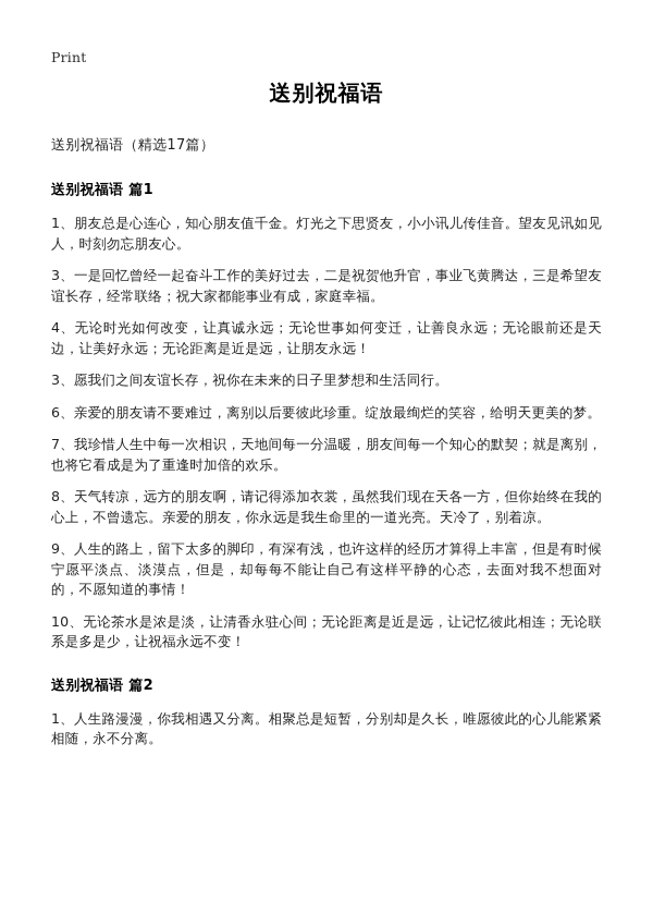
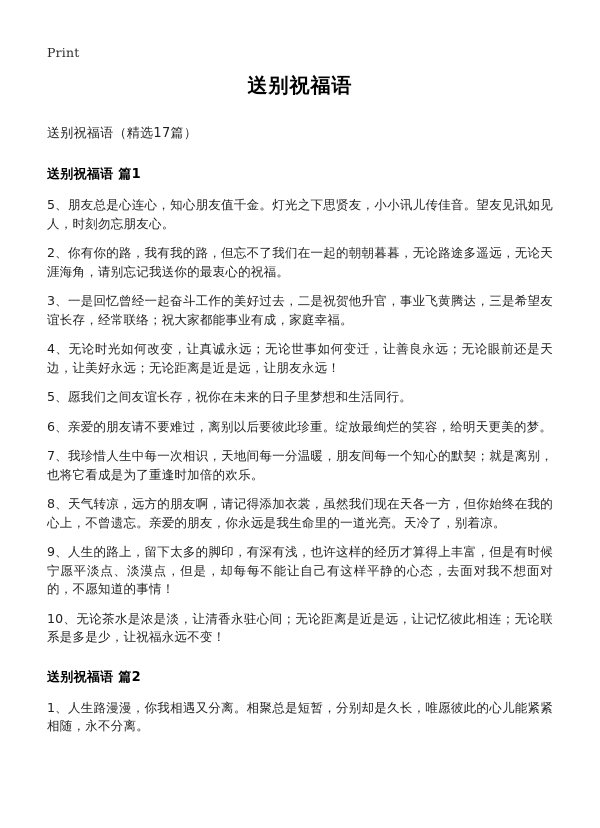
  Print
  送别祝福语
  送别祝福语（精选17篇）
  送别祝福语 篇1
- 1、朋友总是心连心，知心朋友值千金。灯光之下思贤友，小小讯儿传佳音。望友见讯如见人，时刻勿忘朋友心。
+ 5、朋友总是心连心，知心朋友值千金。灯光之下思贤友，小小讯儿传佳音。望友见讯如见人，时刻勿忘朋友心。
+ 2、你有你的路，我有我的路，但忘不了我们在一起的朝朝暮暮，无论路途多遥远，无论天涯海角，请别忘记我送你的最衷心的祝福。
  3、一是回忆曾经一起奋斗工作的美好过去，二是祝贺他升官，事业飞黄腾达，三是希望友谊长存，经常联络；祝大家都能事业有成，家庭幸福。
  4、无论时光如何改变，让真诚永远；无论世事如何变迁，让善良永远；无论眼前还是天边，让美好永远；无论距离是近是远，让朋友永远！
- 3、愿我们之间友谊长存，祝你在未来的日子里梦想和生活同行。
+ 5、愿我们之间友谊长存，祝你在未来的日子里梦想和生活同行。
  6、亲爱的朋友请不要难过，离别以后要彼此珍重。绽放最绚烂的笑容，给明天更美的梦。
  7、我珍惜人生中每一次相识，天地间每一分温暖，朋友间每一个知心的默契；就是离别，也将它看成是为了重逢时加倍的欢乐。
  8、天气转凉，远方的朋友啊，请记得添加衣裳，虽然我们现在天各一方，但你始终在我的心上，不曾遗忘。亲爱的朋友，你永远是我生命里的一道光亮。天冷了，别着凉。
  9、人生的路上，留下太多的脚印，有深有浅，也许这样的经历才算得上丰富，但是有时候宁愿平淡点、淡漠点，但是，却每每不能让自己有这样平静的心态，去面对我不想面对的，不愿知道的事情！
  10、无论茶水是浓是淡，让清香永驻心间；无论距离是近是远，让记忆彼此相连；无论联系是多是少，让祝福永远不变！
  送别祝福语 篇2
  1、人生路漫漫，你我相遇又分离。相聚总是短暂，分别却是久长，唯愿彼此的心儿能紧紧相随，永不分离。
